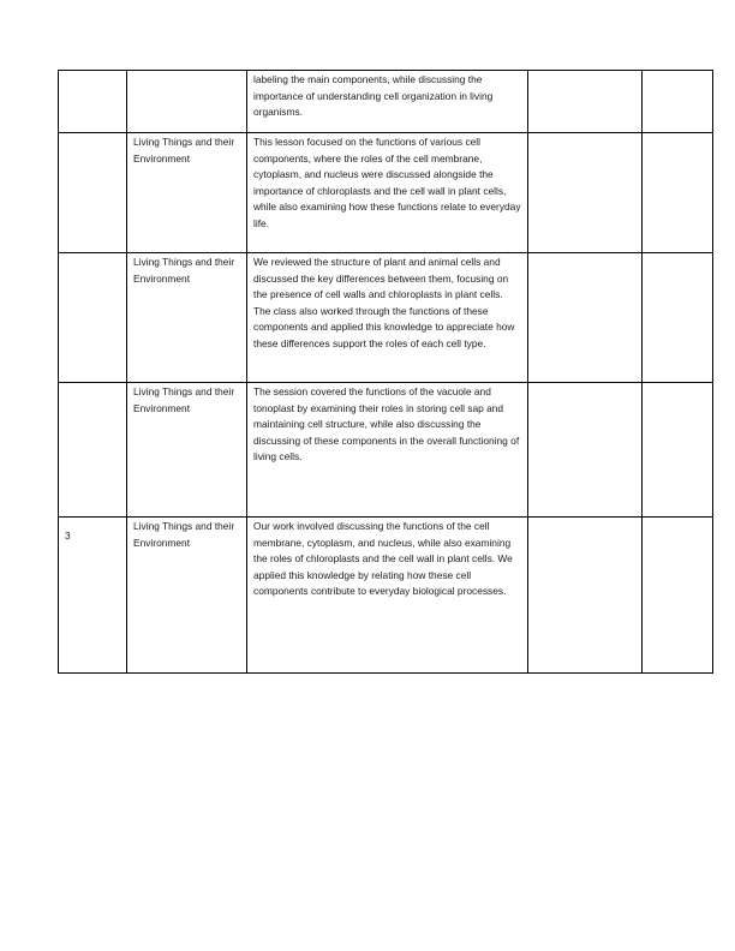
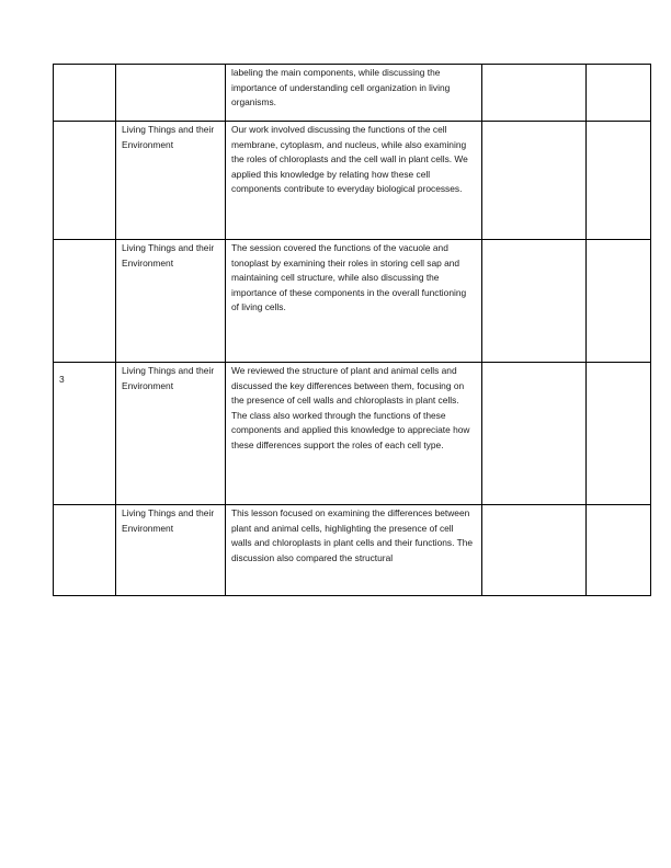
  		labeling the main components, while discussing the importance of understanding cell organization in living organisms.
- 	Living Things and their Environment	This lesson focused on the functions of various cell components, where the roles of the cell membrane, cytoplasm, and nucleus were discussed alongside the importance of chloroplasts and the cell wall in plant cells, while also examining how these functions relate to everyday life.
- 	Living Things and their Environment	We reviewed the structure of plant and animal cells and discussed the key differences between them, focusing on the presence of cell walls and chloroplasts in plant cells. The class also worked through the functions of these components and applied this knowledge to appreciate how these differences support the roles of each cell type.
+ 	Living Things and their Environment	Our work involved discussing the functions of the cell membrane, cytoplasm, and nucleus, while also examining the roles of chloroplasts and the cell wall in plant cells. We applied this knowledge by relating how these cell components contribute to everyday biological processes.
- 	Living Things and their Environment	The session covered the functions of the vacuole and tonoplast by examining their roles in storing cell sap and maintaining cell structure, while also discussing the discussing of these components in the overall functioning of living cells.
+ 	Living Things and their Environment	The session covered the functions of the vacuole and tonoplast by examining their roles in storing cell sap and maintaining cell structure, while also discussing the importance of these components in the overall functioning of living cells.
- 3	Living Things and their Environment	Our work involved discussing the functions of the cell membrane, cytoplasm, and nucleus, while also examining the roles of chloroplasts and the cell wall in plant cells. We applied this knowledge by relating how these cell components contribute to everyday biological processes.
+ 3	Living Things and their Environment	We reviewed the structure of plant and animal cells and discussed the key differences between them, focusing on the presence of cell walls and chloroplasts in plant cells. The class also worked through the functions of these components and applied this knowledge to appreciate how these differences support the roles of each cell type.
+ 	Living Things and their Environment	This lesson focused on examining the differences between plant and animal cells, highlighting the presence of cell walls and chloroplasts in plant cells and their functions. The discussion also compared the structural
